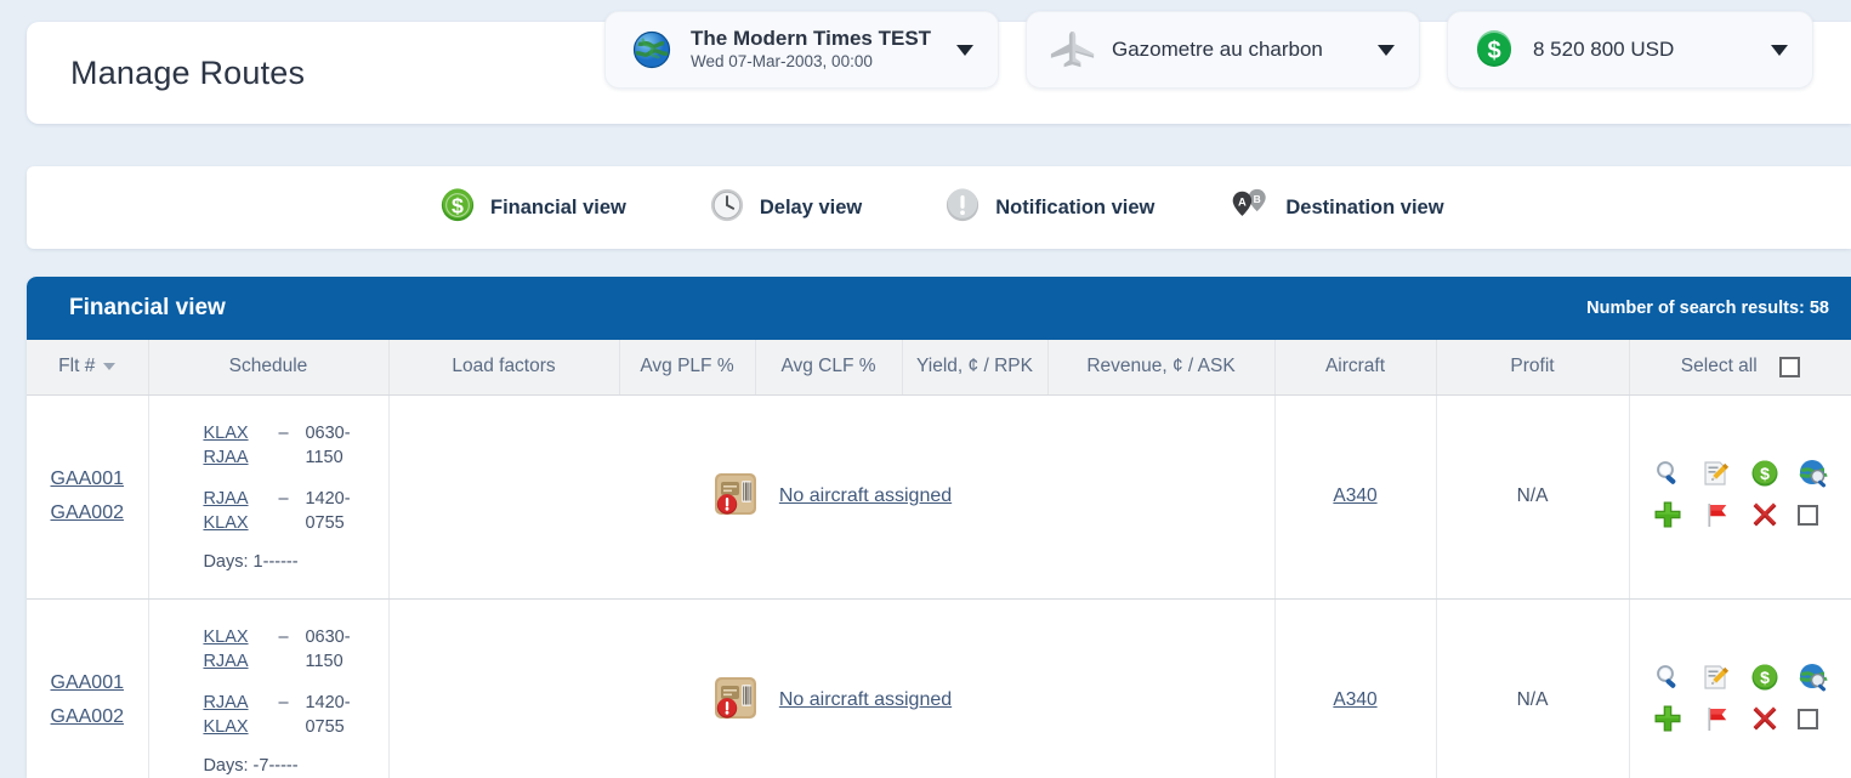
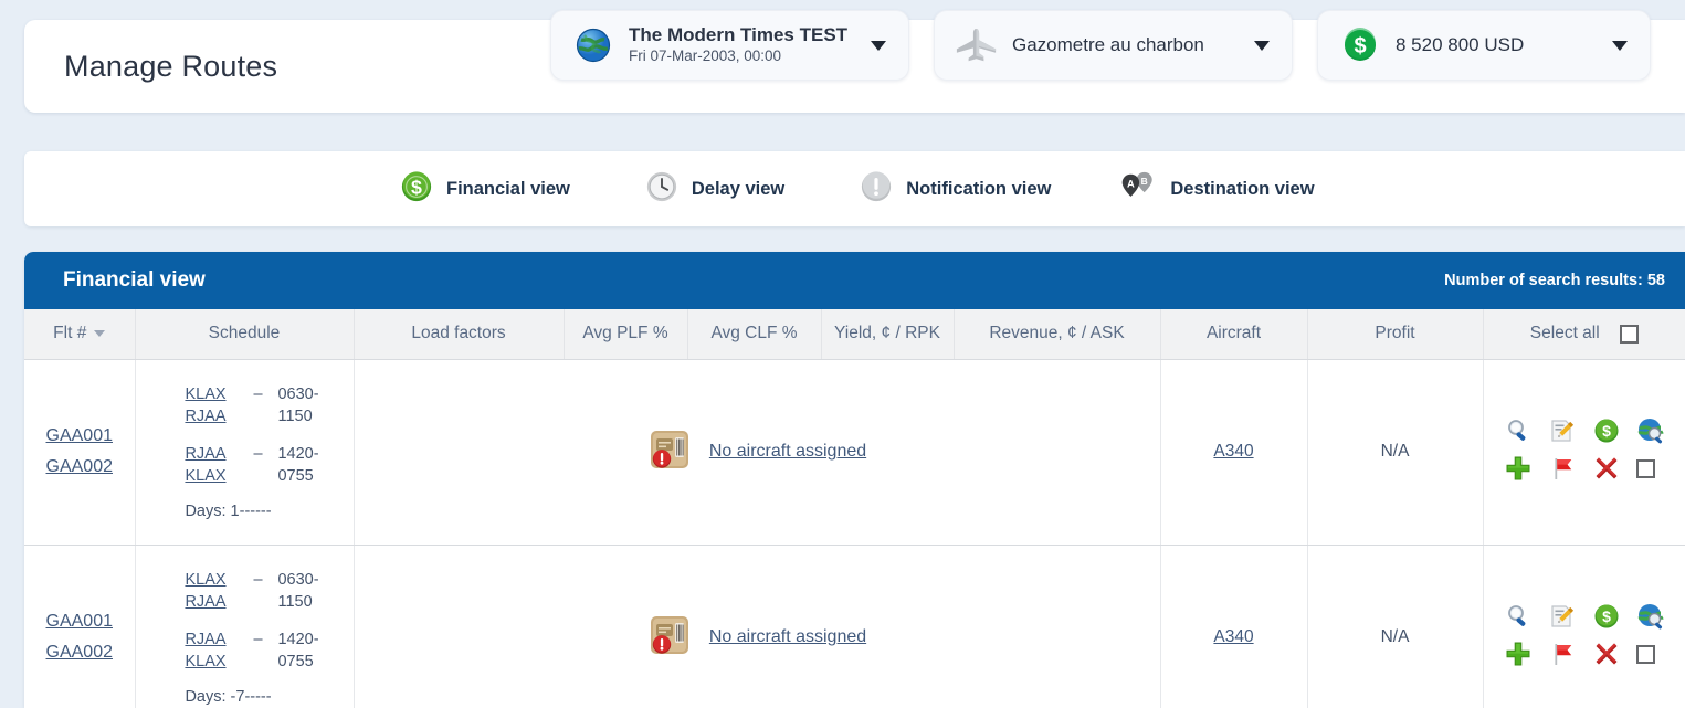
  Manage Routes
- The Modern Times TEST Wed 07-Mar-2003, 00:00
+ The Modern Times TEST Fri 07-Mar-2003, 00:00
  Gazometre au charbon
  $
  8 520 800 USD
  $
  Financial view
  Delay view
  Notification view
  B
  A
  Destination view
  Financial view
  Number of search results: 58
  Flt #	Schedule	Load factors	Avg PLF %	Avg CLF %	Yield, ¢ / RPK	Revenue, ¢ / ASK	Aircraft	Profit	Select all
  GAA001 GAA002	KLAX RJAA – 0630- 1150 RJAA KLAX – 1420- 0755 Days: 1------	No aircraft assigned	A340	N/A	$
  GAA001 GAA002	KLAX RJAA – 0630- 1150 RJAA KLAX – 1420- 0755 Days: -7-----	No aircraft assigned	A340	N/A	$
